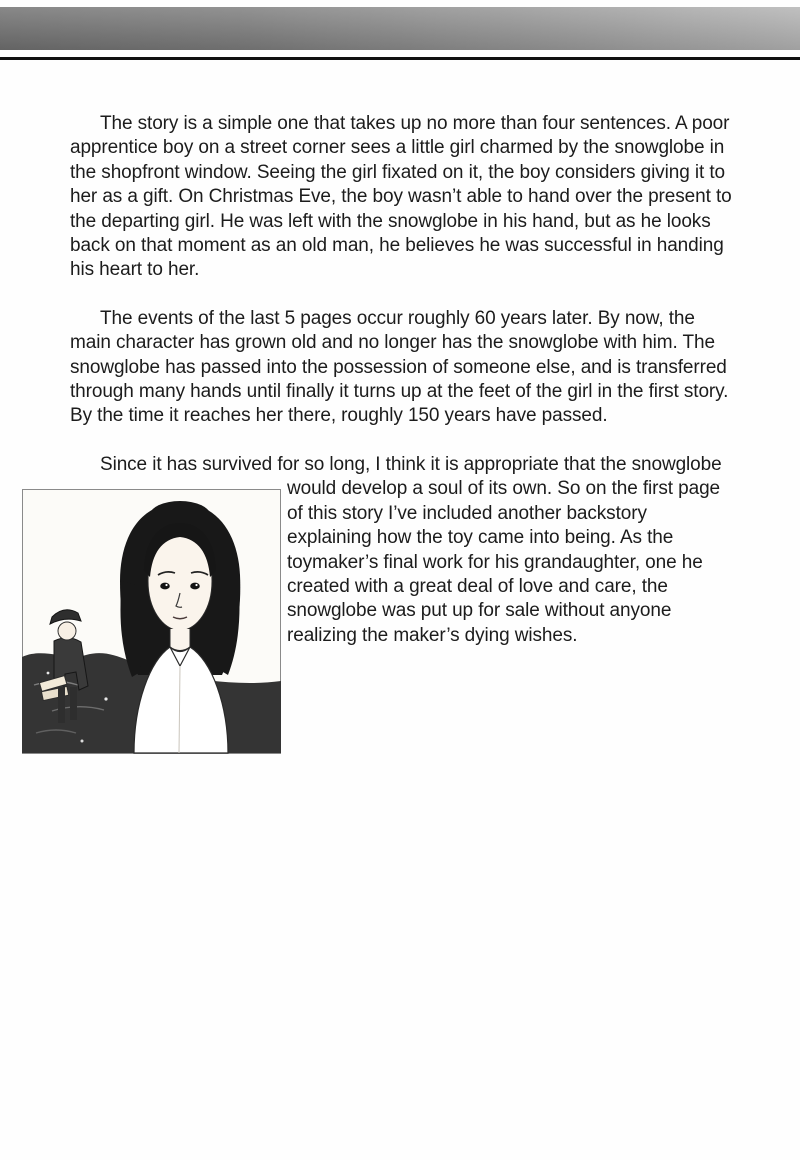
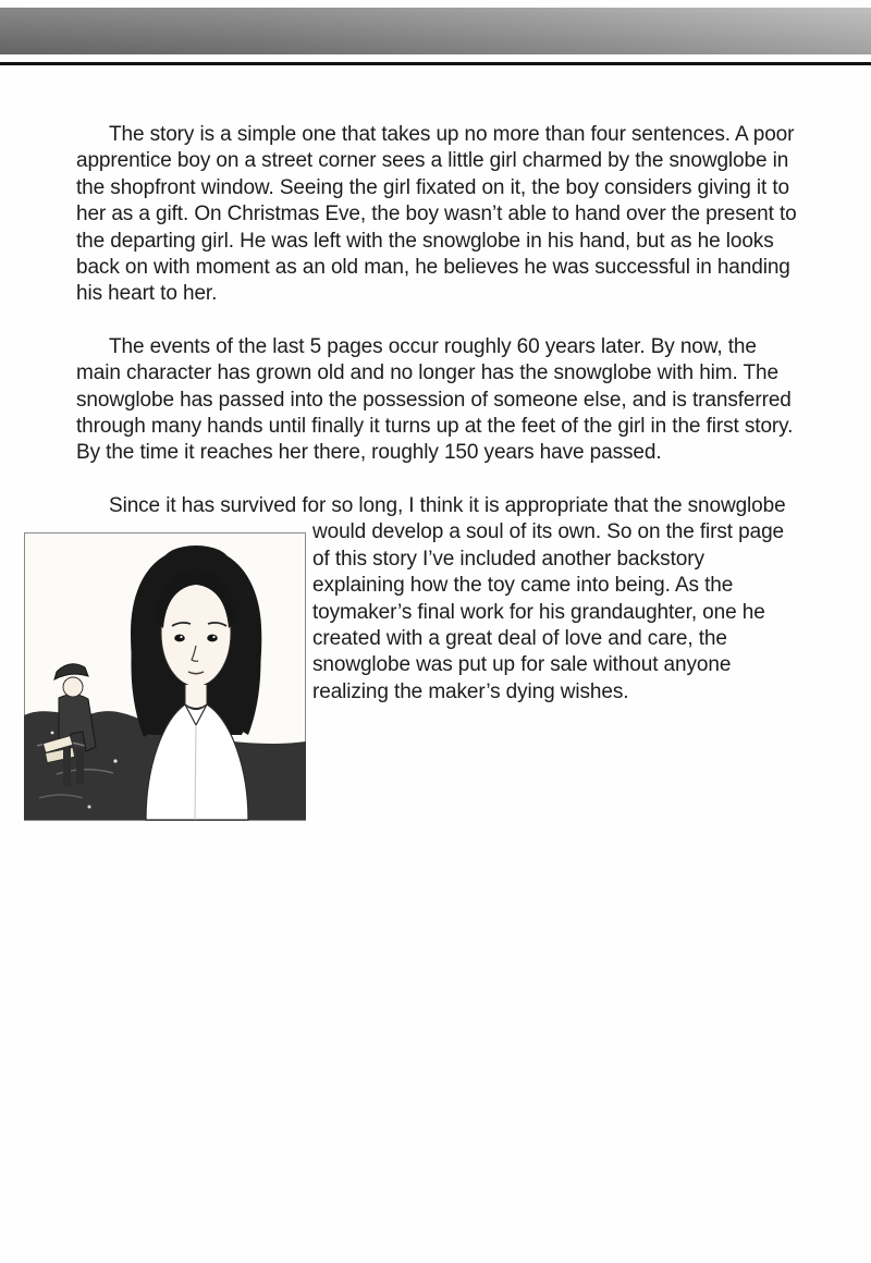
- The story is a simple one that takes up no more than four sentences. A poor apprentice boy on a street corner sees a little girl charmed by the snowglobe in the shopfront window. Seeing the girl fixated on it, the boy considers giving it to her as a gift. On Christmas Eve, the boy wasn’t able to hand over the present to the departing girl. He was left with the snowglobe in his hand, but as he looks back on that moment as an old man, he believes he was successful in handing his heart to her.
+ The story is a simple one that takes up no more than four sentences. A poor apprentice boy on a street corner sees a little girl charmed by the snowglobe in the shopfront window. Seeing the girl fixated on it, the boy considers giving it to her as a gift. On Christmas Eve, the boy wasn’t able to hand over the present to the departing girl. He was left with the snowglobe in his hand, but as he looks back on with moment as an old man, he believes he was successful in handing his heart to her.
  The events of the last 5 pages occur roughly 60 years later. By now, the main character has grown old and no longer has the snowglobe with him. The snowglobe has passed into the possession of someone else, and is transferred through many hands until finally it turns up at the feet of the girl in the first story. By the time it reaches her there, roughly 150 years have passed.
  Since it has survived for so long, I think it is appropriate that the snowglobe would develop a soul of its own. So on the first page of this story I’ve included another backstory explaining how the toy came into being. As the toymaker’s final work for his grandaughter, one he created with a great deal of love and care, the snowglobe was put up for sale without anyone realizing the maker’s dying wishes.
